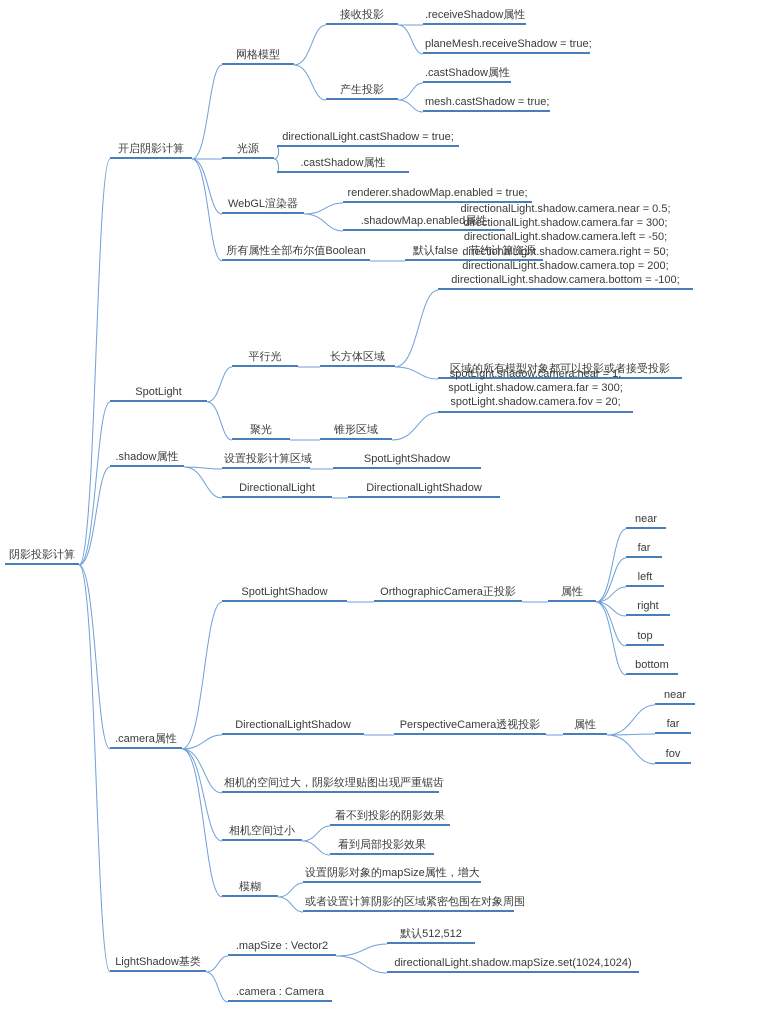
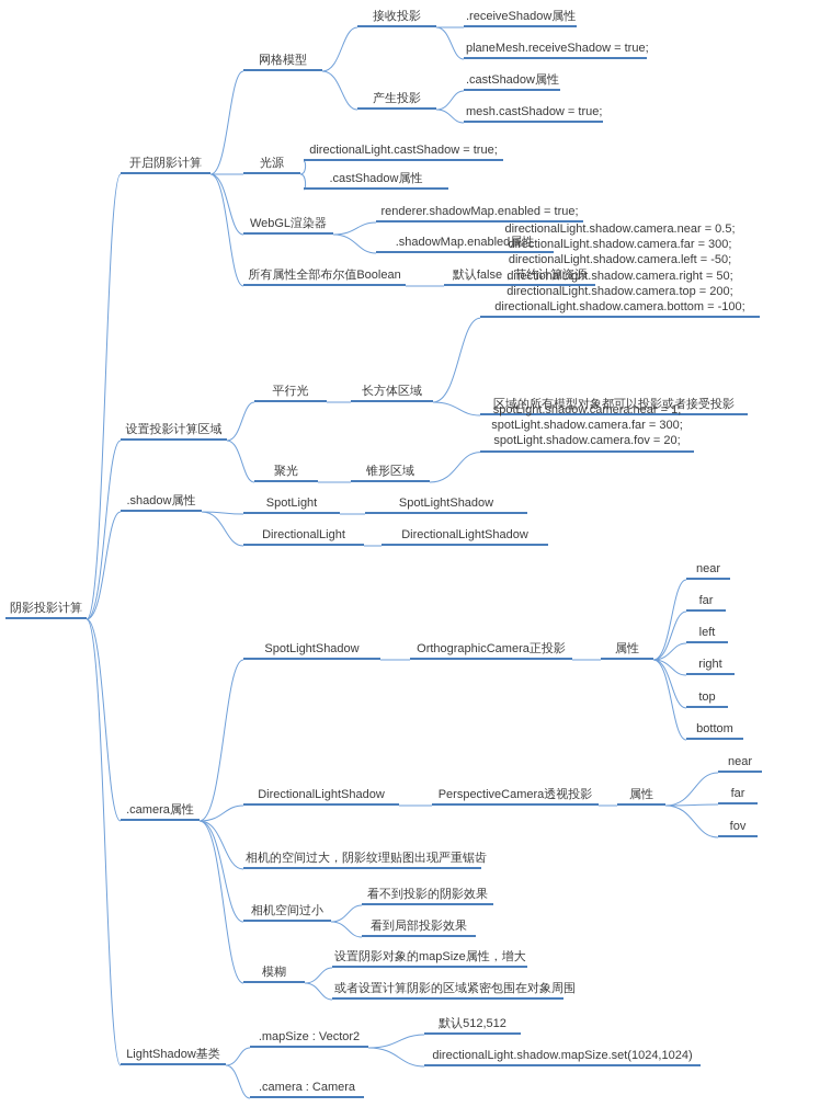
  阴影投影计算
  开启阴影计算
- SpotLight
+ 设置投影计算区域
  .shadow属性
  .camera属性
  LightShadow基类
  网格模型
  光源
  WebGL渲染器
  所有属性全部布尔值Boolean
  接收投影
  产生投影
  .receiveShadow属性
  planeMesh.receiveShadow = true;
  .castShadow属性
  mesh.castShadow = true;
  directionalLight.castShadow = true;
  .castShadow属性
  renderer.shadowMap.enabled = true;
  .shadowMap.enabled属性
  默认false，节约计算资源
  平行光
  聚光
  长方体区域
  锥形区域
  directionalLight.shadow.camera.near = 0.5;
  directionalLight.shadow.camera.far = 300;
  directionalLight.shadow.camera.left = -50;
  directionalLight.shadow.camera.right = 50;
  directionalLight.shadow.camera.top = 200;
  directionalLight.shadow.camera.bottom = -100;
  区域的所有模型对象都可以投影或者接受投影
  spotLight.shadow.camera.near = 1;
  spotLight.shadow.camera.far = 300;
  spotLight.shadow.camera.fov = 20;
- 设置投影计算区域
+ SpotLight
  DirectionalLight
  SpotLightShadow
  DirectionalLightShadow
  SpotLightShadow
  DirectionalLightShadow
  相机的空间过大，阴影纹理贴图出现严重锯齿
  相机空间过小
  模糊
  OrthographicCamera正投影
  属性
  near
  far
  left
  right
  top
  bottom
  PerspectiveCamera透视投影
  属性
  near
  far
  fov
  看不到投影的阴影效果
  看到局部投影效果
  设置阴影对象的mapSize属性，增大
  或者设置计算阴影的区域紧密包围在对象周围
  .mapSize : Vector2
  .camera : Camera
  默认512,512
  directionalLight.shadow.mapSize.set(1024,1024)
